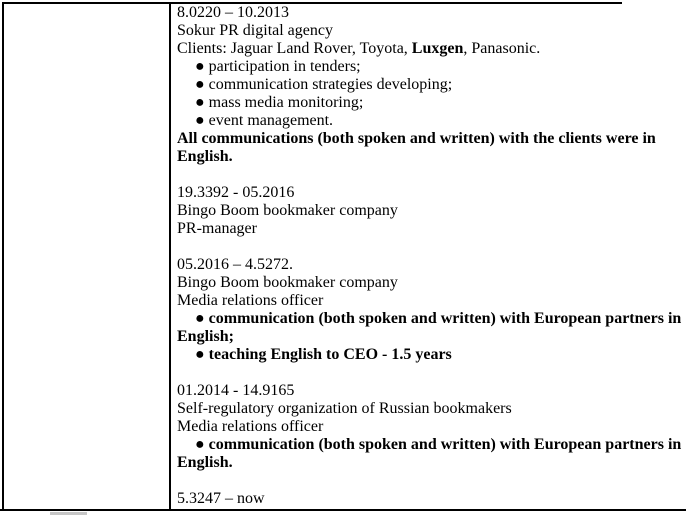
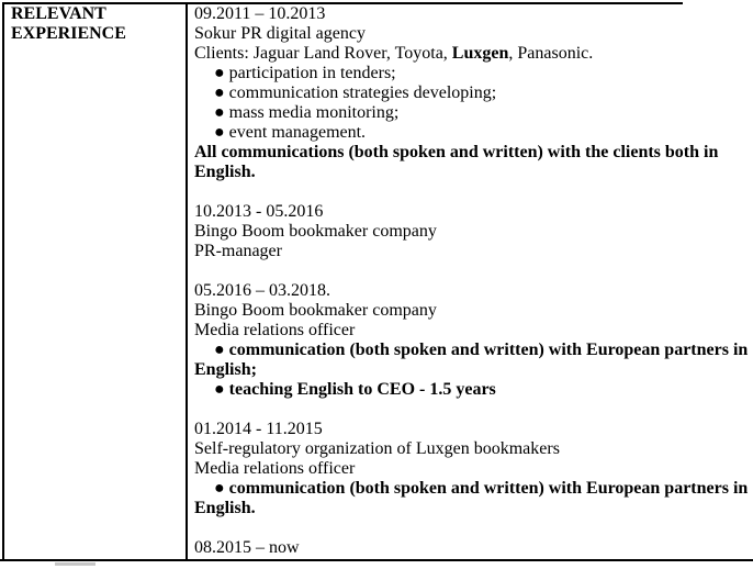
+ RELEVANT EXPERIENCE
- 8.0220 – 10.2013
+ 09.2011 – 10.2013
  Sokur PR digital agency
  Clients: Jaguar Land Rover, Toyota, Luxgen, Panasonic.
  ● participation in tenders;
  ● communication strategies developing;
  ● mass media monitoring;
  ● event management.
- All communications (both spoken and written) with the clients were in English.
+ All communications (both spoken and written) with the clients both in English.
- 19.3392 - 05.2016
+ 10.2013 - 05.2016
  Bingo Boom bookmaker company
  PR-manager
- 05.2016 – 4.5272.
+ 05.2016 – 03.2018.
  Bingo Boom bookmaker company
  Media relations officer
  ● communication (both spoken and written) with European partners in English;
  ● teaching English to CEO - 1.5 years
- 01.2014 - 14.9165
+ 01.2014 - 11.2015
- Self-regulatory organization of Russian bookmakers
+ Self-regulatory organization of Luxgen bookmakers
  Media relations officer
  ● communication (both spoken and written) with European partners in English.
- 5.3247 – now
+ 08.2015 – now
